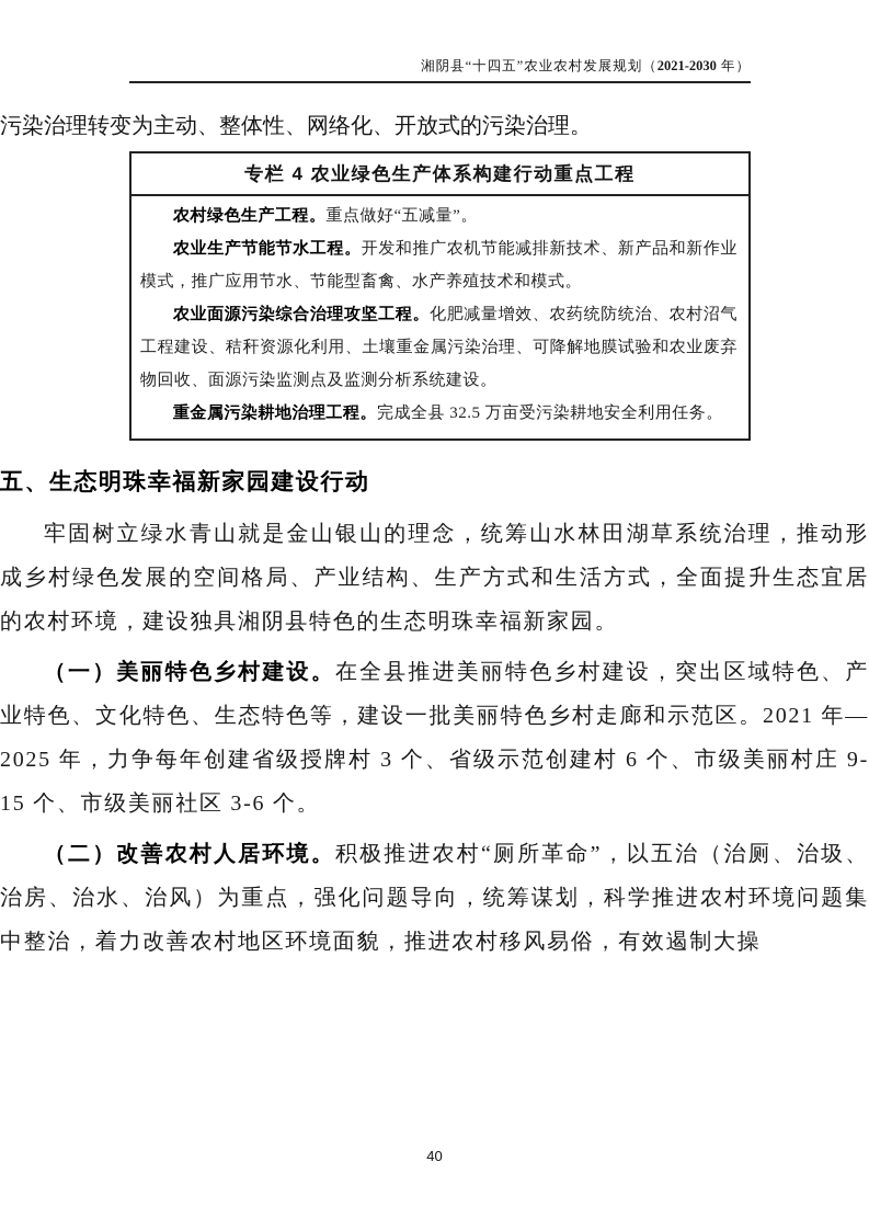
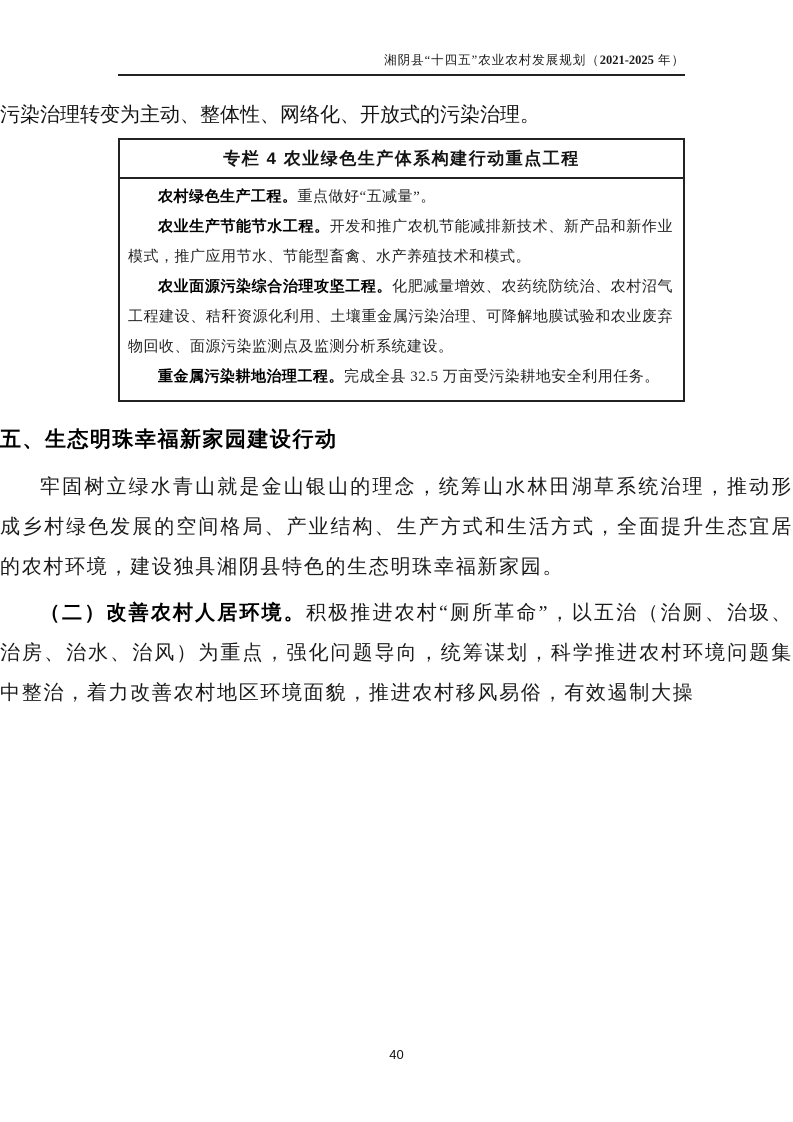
- 湘阴县“十四五”农业农村发展规划（2021-2030 年）
+ 湘阴县“十四五”农业农村发展规划（2021-2025 年）
  污染治理转变为主动、整体性、网络化、开放式的污染治理。
  专栏 4 农业绿色生产体系构建行动重点工程
  农村绿色生产工程。重点做好“五减量”。
  农业生产节能节水工程。开发和推广农机节能减排新技术、新产品和新作业模式，推广应用节水、节能型畜禽、水产养殖技术和模式。
  农业面源污染综合治理攻坚工程。化肥减量增效、农药统防统治、农村沼气工程建设、秸秆资源化利用、土壤重金属污染治理、可降解地膜试验和农业废弃物回收、面源污染监测点及监测分析系统建设。
  重金属污染耕地治理工程。完成全县 32.5 万亩受污染耕地安全利用任务。
  五、生态明珠幸福新家园建设行动
  牢固树立绿水青山就是金山银山的理念，统筹山水林田湖草系统治理，推动形成乡村绿色发展的空间格局、产业结构、生产方式和生活方式，全面提升生态宜居的农村环境，建设独具湘阴县特色的生态明珠幸福新家园。
- （一）美丽特色乡村建设。在全县推进美丽特色乡村建设，突出区域特色、产业特色、文化特色、生态特色等，建设一批美丽特色乡村走廊和示范区。2021 年—2025 年，力争每年创建省级授牌村 3 个、省级示范创建村 6 个、市级美丽村庄 9-15 个、市级美丽社区 3-6 个。
  （二）改善农村人居环境。积极推进农村“厕所革命”，以五治（治厕、治圾、治房、治水、治风）为重点，强化问题导向，统筹谋划，科学推进农村环境问题集中整治，着力改善农村地区环境面貌，推进农村移风易俗，有效遏制大操
  40
